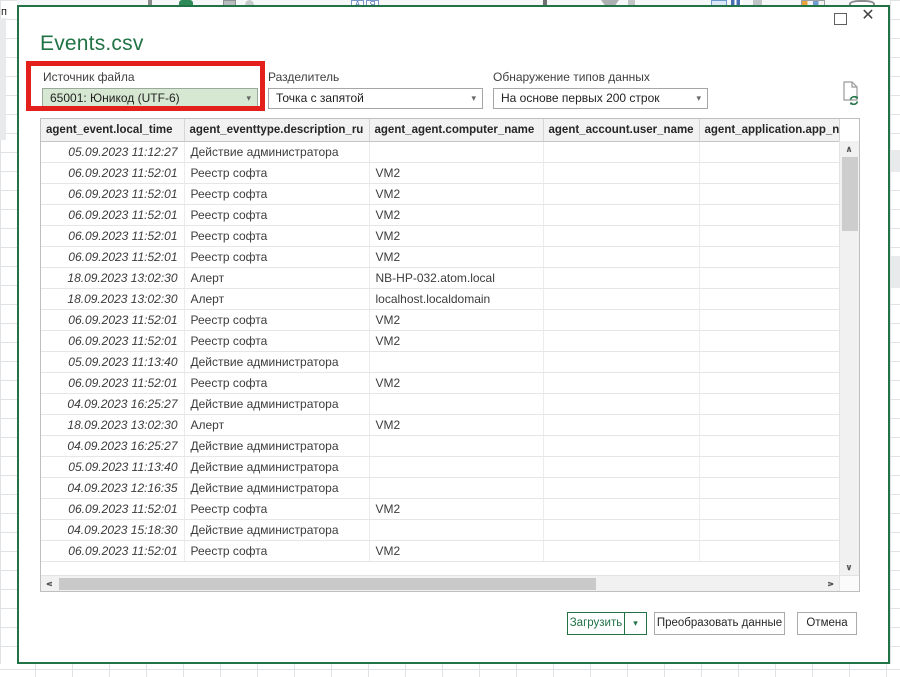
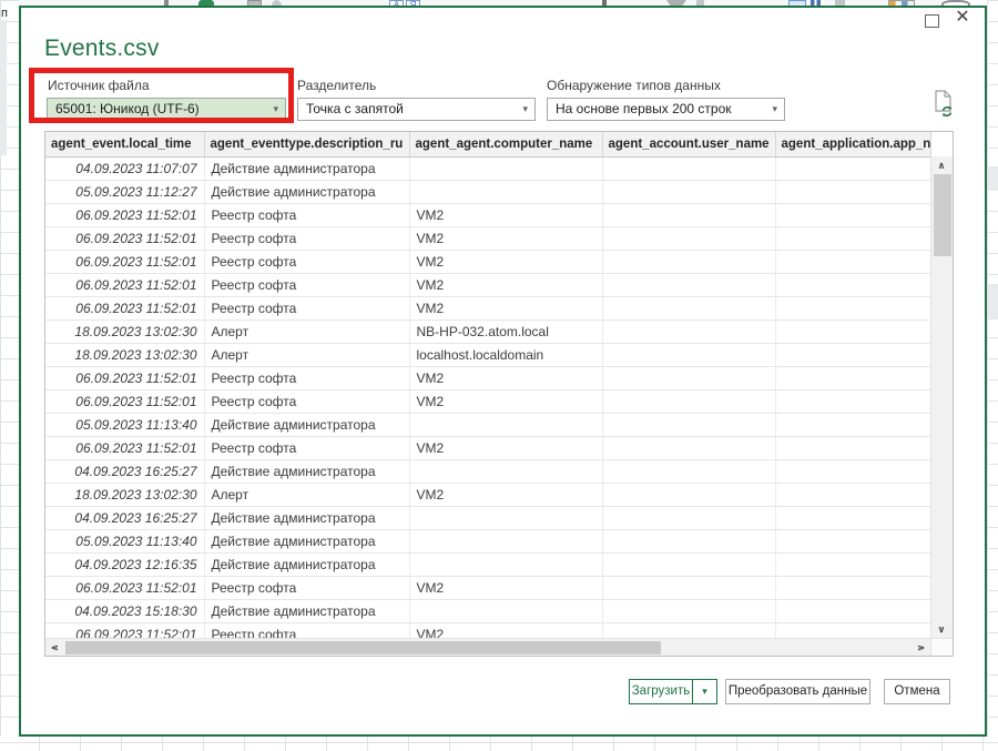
  п
  ✕
  Events.csv
  Источник файла
  65001: Юникод (UTF-6)
  ▾
  Разделитель
  Точка с запятой
  ▾
  Обнаружение типов данных
  На основе первых 200 строк
  ▾
  agent_event.local_time	agent_eventtype.description_ru	agent_agent.computer_name	agent_account.user_name	agent_application.app_n
+ 04.09.2023 11:07:07	Действие администратора
  05.09.2023 11:12:27	Действие администратора
  06.09.2023 11:52:01	Реестр софта	VM2
  06.09.2023 11:52:01	Реестр софта	VM2
  06.09.2023 11:52:01	Реестр софта	VM2
  06.09.2023 11:52:01	Реестр софта	VM2
  06.09.2023 11:52:01	Реестр софта	VM2
  18.09.2023 13:02:30	Алерт	NB-HP-032.atom.local
  18.09.2023 13:02:30	Алерт	localhost.localdomain
  06.09.2023 11:52:01	Реестр софта	VM2
  06.09.2023 11:52:01	Реестр софта	VM2
  05.09.2023 11:13:40	Действие администратора
  06.09.2023 11:52:01	Реестр софта	VM2
  04.09.2023 16:25:27	Действие администратора
  18.09.2023 13:02:30	Алерт	VM2
  04.09.2023 16:25:27	Действие администратора
  05.09.2023 11:13:40	Действие администратора
  04.09.2023 12:16:35	Действие администратора
  06.09.2023 11:52:01	Реестр софта	VM2
  04.09.2023 15:18:30	Действие администратора
  06.09.2023 11:52:01	Реестр софта	VM2
  ∧
  Загрузить
  ▾
  Преобразовать данные
  Отмена
